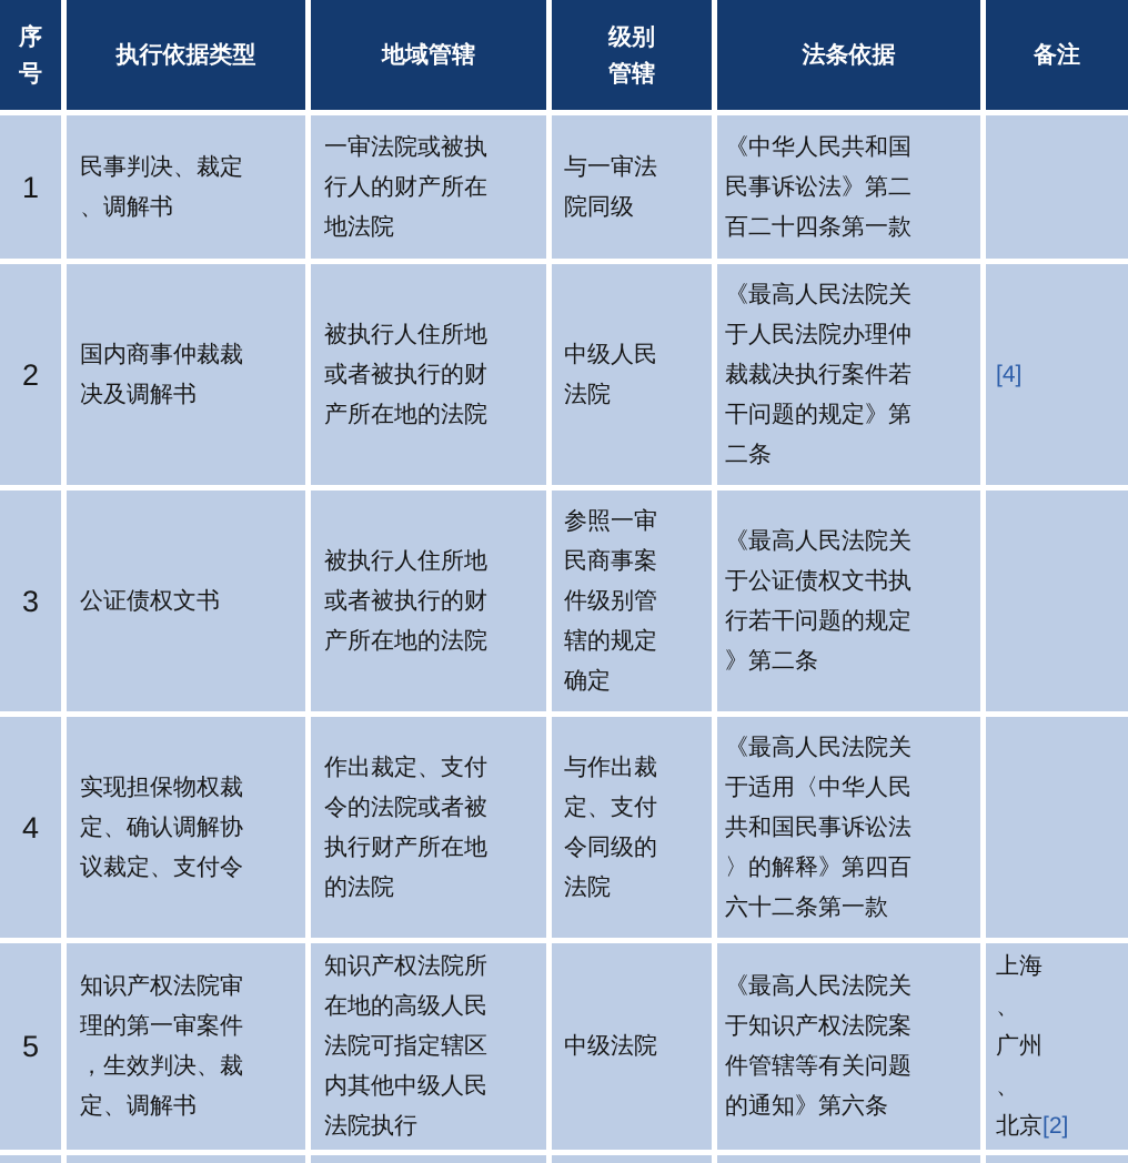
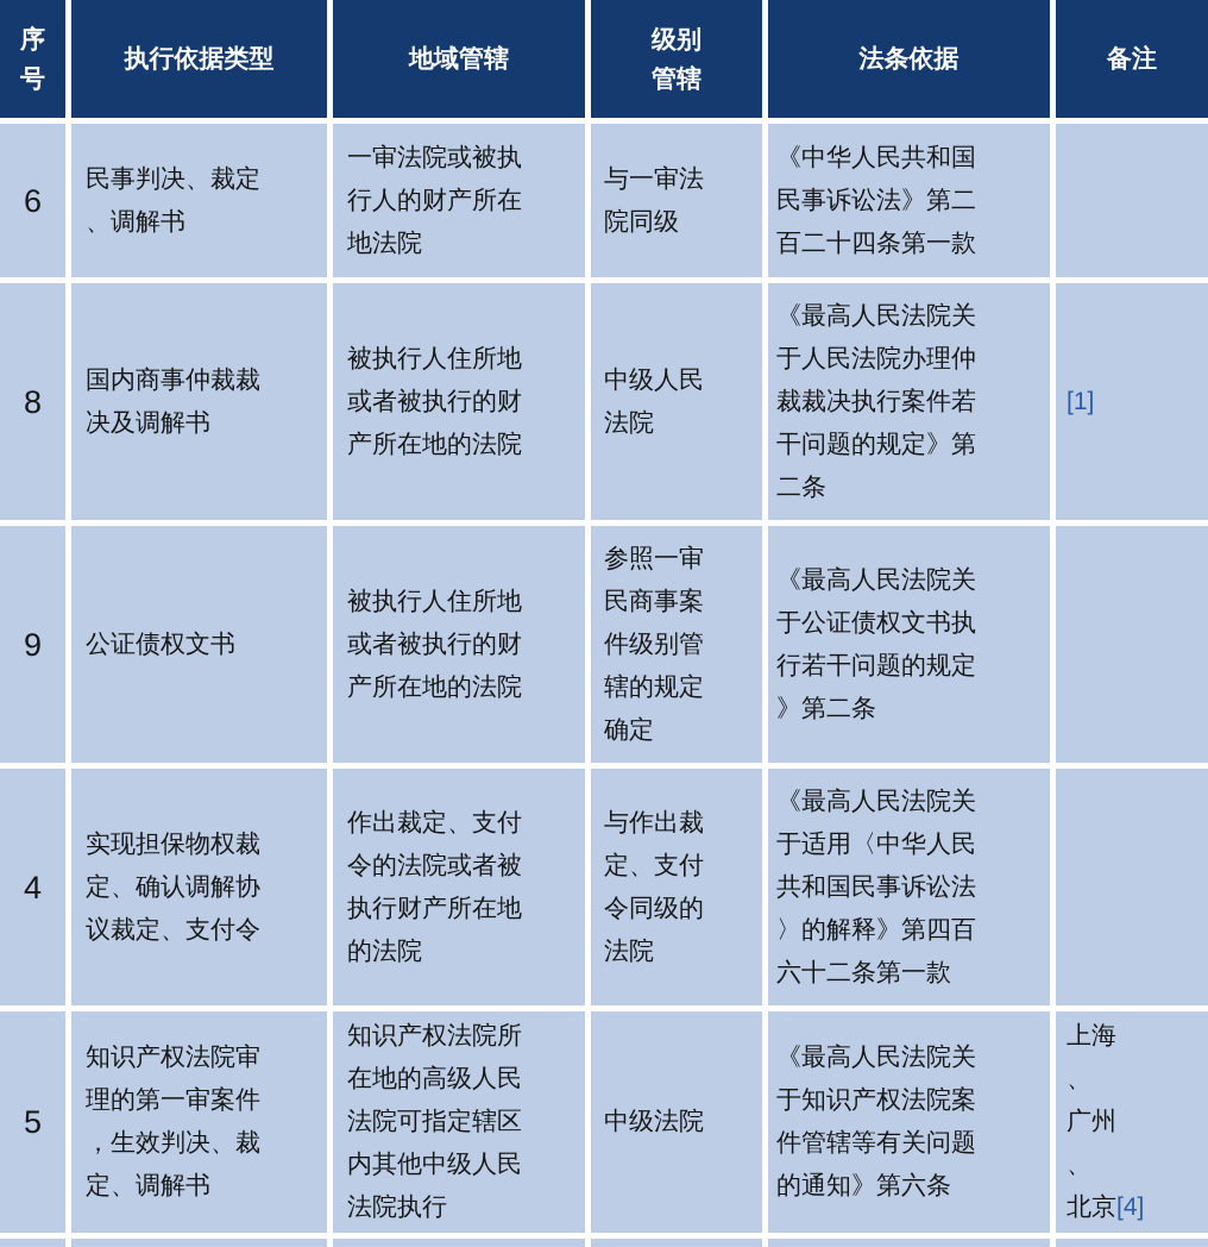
  序
  号
  执行依据类型
  地域管辖
  级别
  管辖
  法条依据
  备注
- 1
+ 6
  民事判决、裁定
  、调解书
  一审法院或被执
  行人的财产所在
  地法院
  与一审法
  院同级
  《中华人民共和国
  民事诉讼法》第二
  百二十四条第一款
- 2
+ 8
  国内商事仲裁裁
  决及调解书
  被执行人住所地
  或者被执行的财
  产所在地的法院
  中级人民
  法院
  《最高人民法院关
  于人民法院办理仲
  裁裁决执行案件若
  干问题的规定》第
  二条
- [4]
+ [1]
- 3
+ 9
  公证债权文书
  被执行人住所地
  或者被执行的财
  产所在地的法院
  参照一审
  民商事案
  件级别管
  辖的规定
  确定
  《最高人民法院关
  于公证债权文书执
  行若干问题的规定
  》第二条
  4
  实现担保物权裁
  定、确认调解协
  议裁定、支付令
  作出裁定、支付
  令的法院或者被
  执行财产所在地
  的法院
  与作出裁
  定、支付
  令同级的
  法院
  《最高人民法院关
  于适用〈中华人民
  共和国民事诉讼法
  〉的解释》第四百
  六十二条第一款
  5
  知识产权法院审
  理的第一审案件
  ，生效判决、裁
  定、调解书
  知识产权法院所
  在地的高级人民
  法院可指定辖区
  内其他中级人民
  法院执行
  中级法院
  《最高人民法院关
  于知识产权法院案
  件管辖等有关问题
  的通知》第六条
  上海
  、
  广州
  、
- 北京[2]
+ 北京[4]
